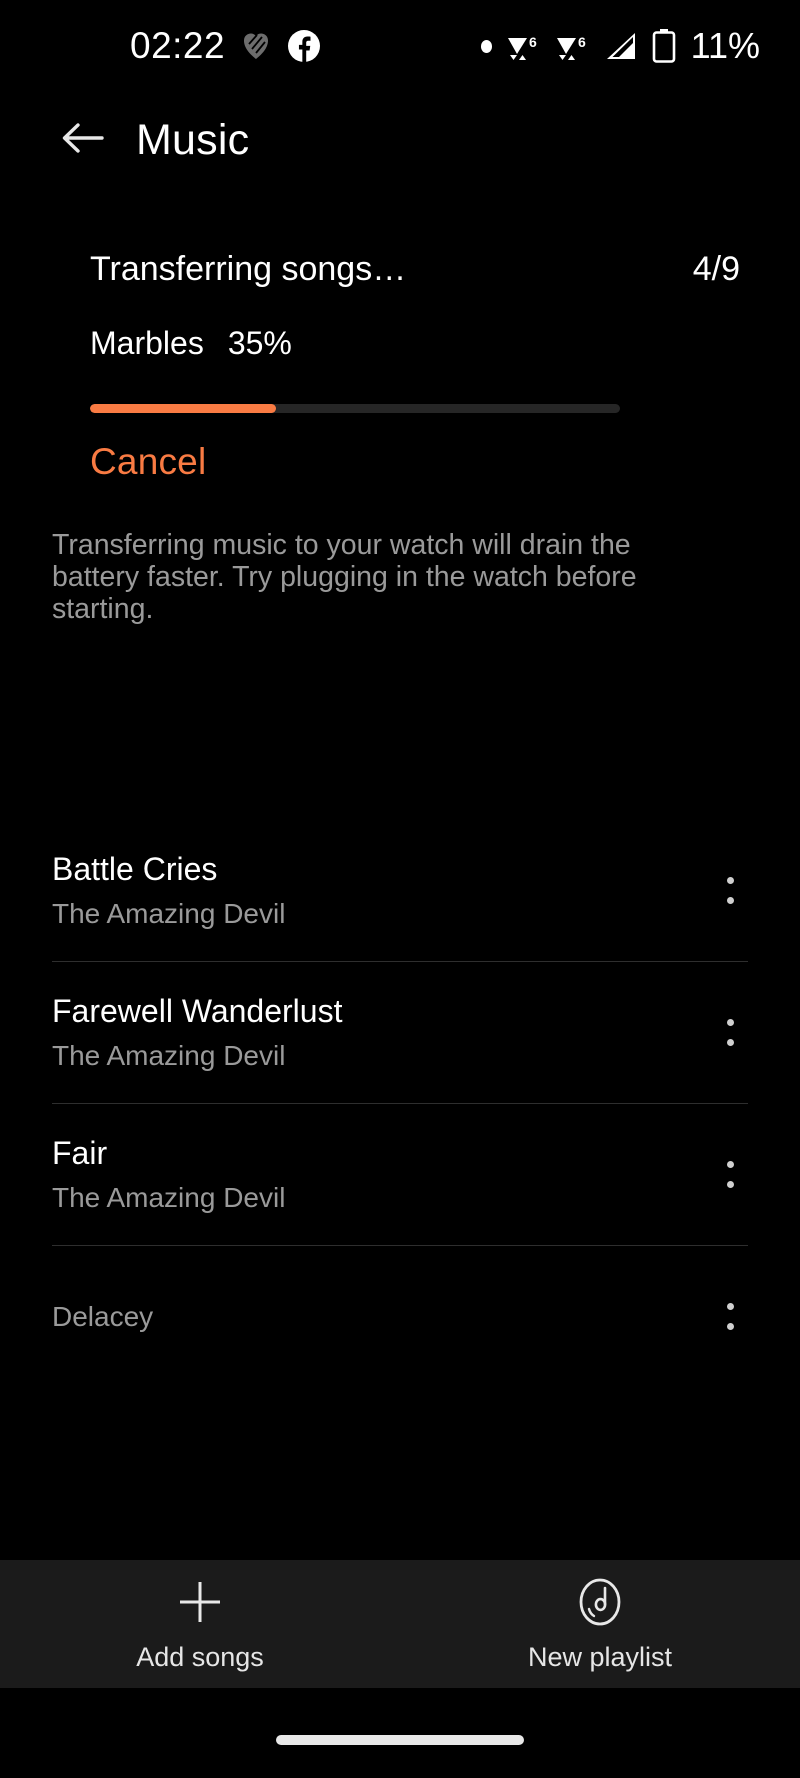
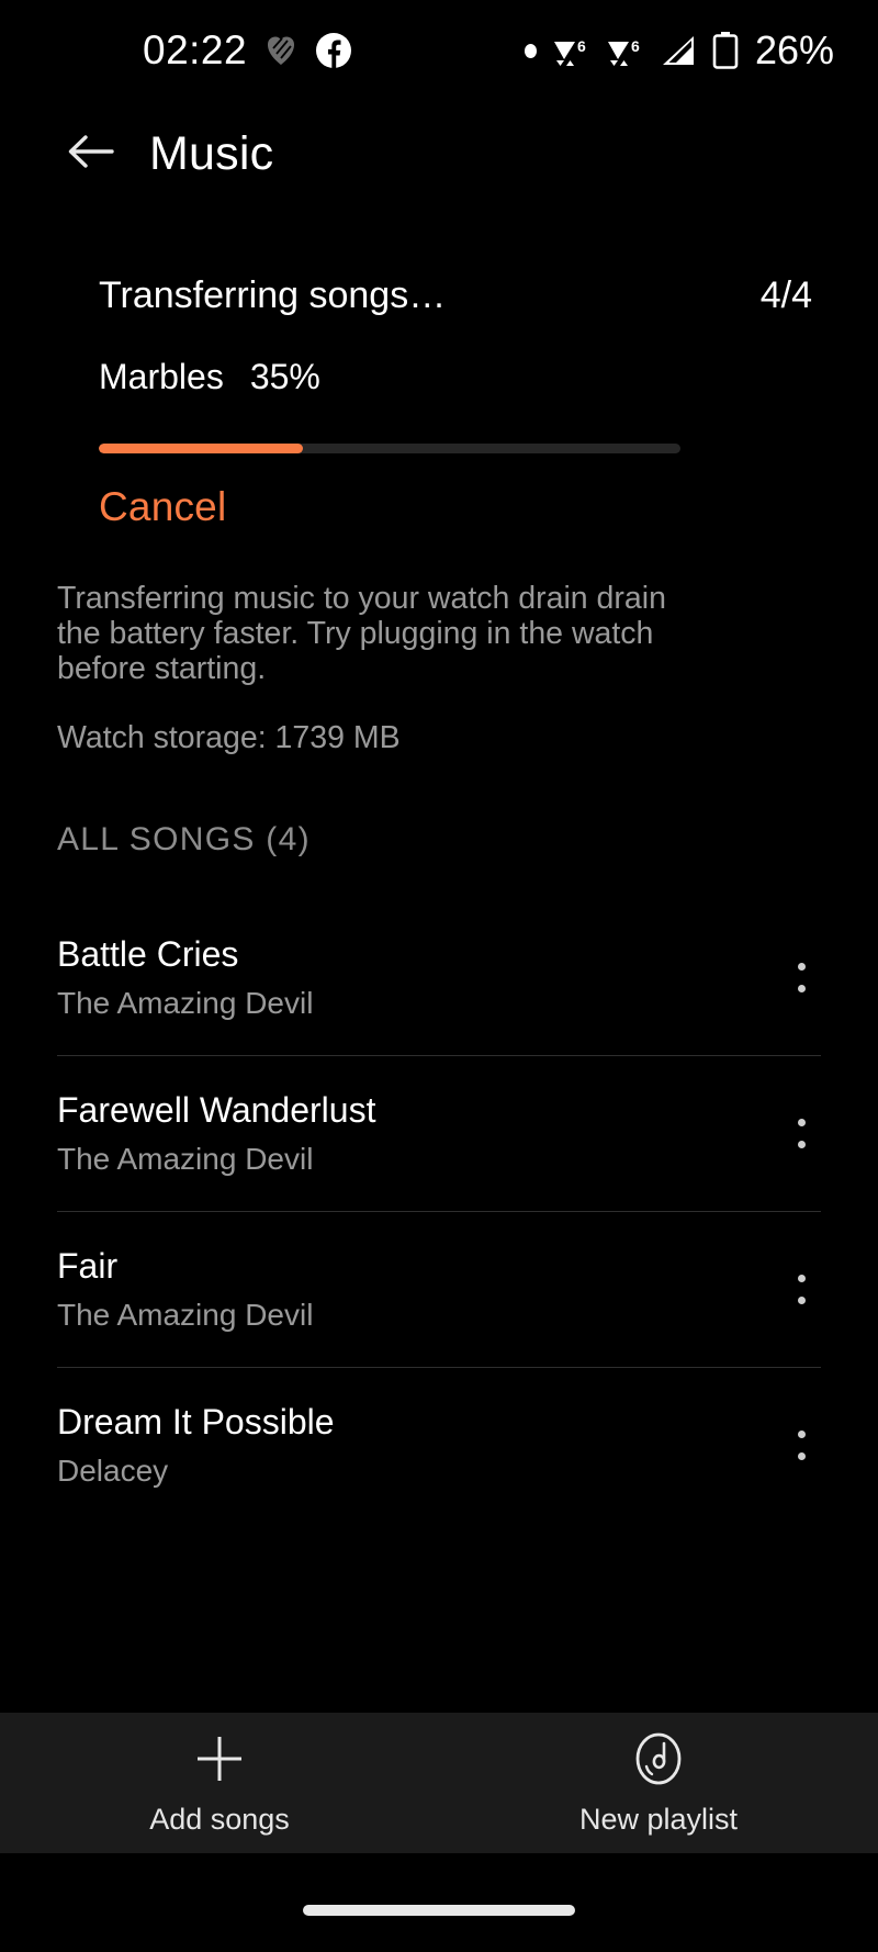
  02:22
  6
  6
- 11%
+ 26%
  Music
  Transferring songs…
- 4/9
+ 4/4
  Marbles
  35%
  Cancel
- Transferring music to your watch will drain the battery faster. Try plugging in the watch before starting.
+ Transferring music to your watch drain drain the battery faster. Try plugging in the watch before starting.
+ Watch storage: 1739 MB
+ ALL SONGS (4)
  Battle Cries
  The Amazing Devil
  Farewell Wanderlust
  The Amazing Devil
  Fair
  The Amazing Devil
+ Dream It Possible
  Delacey
  Add songs
  New playlist
